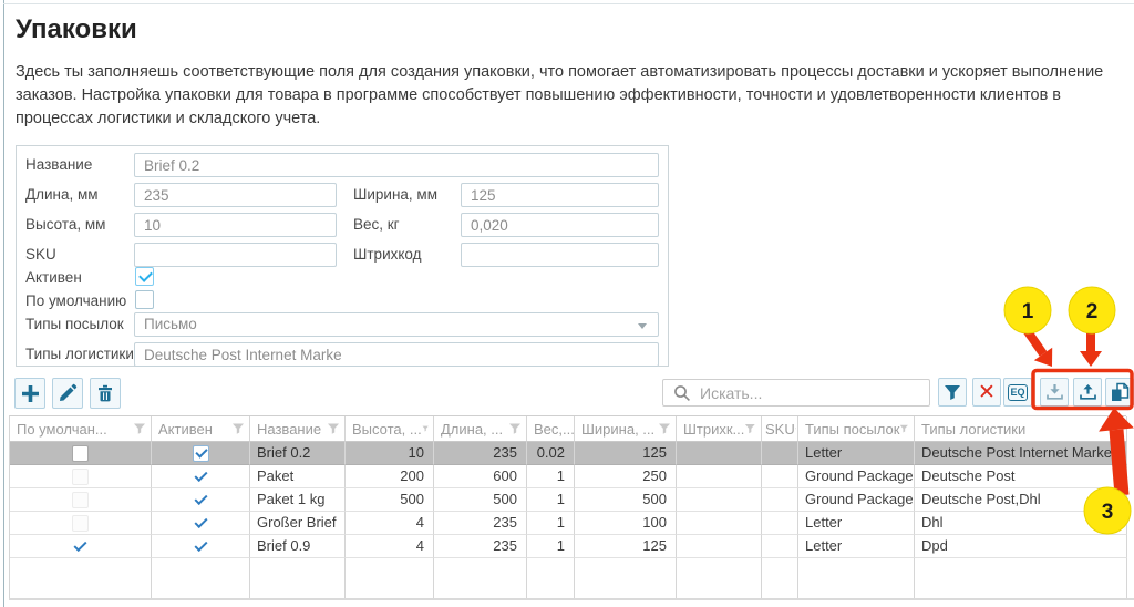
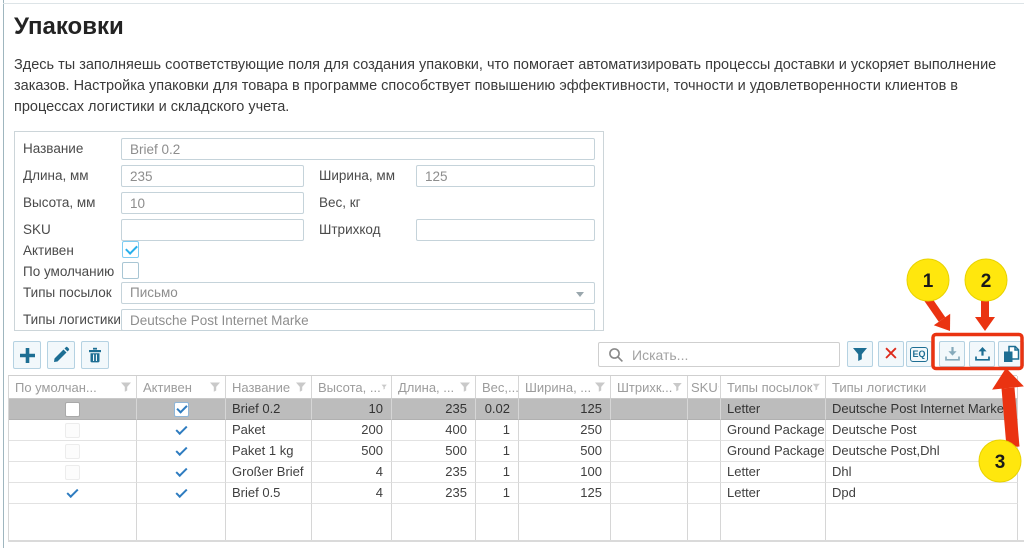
  Упаковки
  Здесь ты заполняешь соответствующие поля для создания упаковки, что помогает автоматизировать процессы доставки и ускоряет выполнение
  заказов. Настройка упаковки для товара в программе способствует повышению эффективности, точности и удовлетворенности клиентов в
  процессах логистики и складского учета.
  Название
  Brief 0.2
  Длина, мм
  235
  Ширина, мм
  125
  Высота, мм
  10
  Вес, кг
- 0,020
  SKU
  Штрихкод
  Активен
  По умолчанию
  Типы посылок
  Письмо
  Типы логистики
  Deutsche Post Internet Marke
  Искать...
  ✕
  EQ
  По умолчан...
  Активен
  Название
  Высота, ...
  Длина, ...
  Вес,...
  Ширина, ...
  Штрихк...
  SKU
  Типы посылок
  Типы логистики
  Brief 0.2
  10
  235
  0.02
  125
  Letter
  Deutsche Post Internet Marke
  Paket
  200
- 600
+ 400
  1
  250
  Ground Package
  Deutsche Post
  Paket 1 kg
  500
  500
  1
  500
  Ground Package
  Deutsche Post,Dhl
  Großer Brief
  4
  235
  1
  100
  Letter
  Dhl
- Brief 0.9
+ Brief 0.5
  4
  235
  1
  125
  Letter
  Dpd
  1
  2
  3
